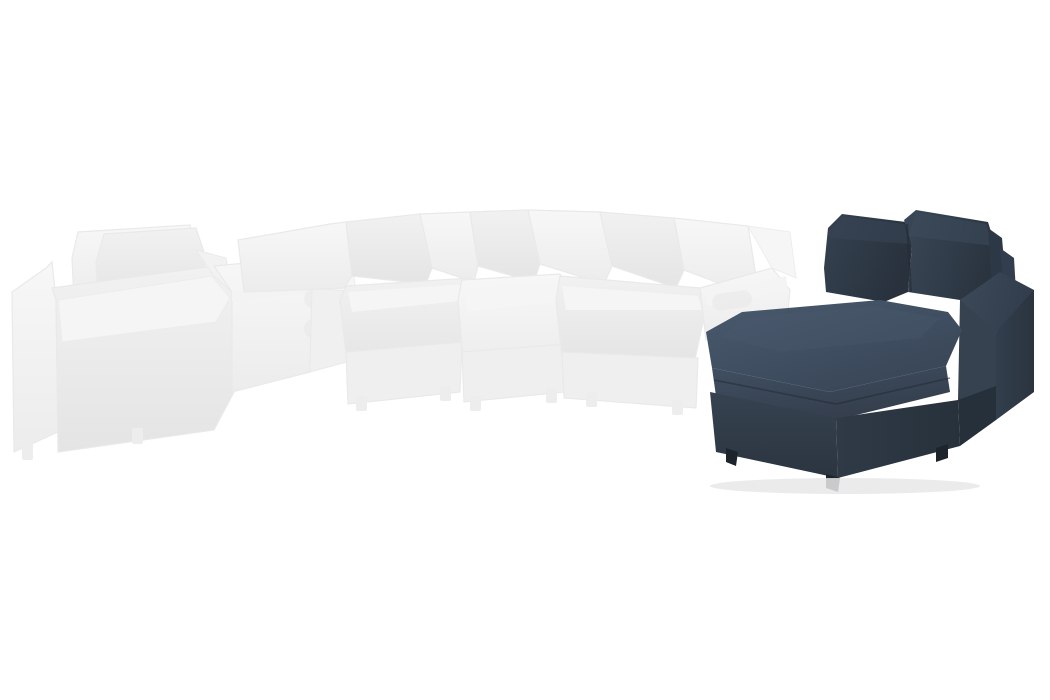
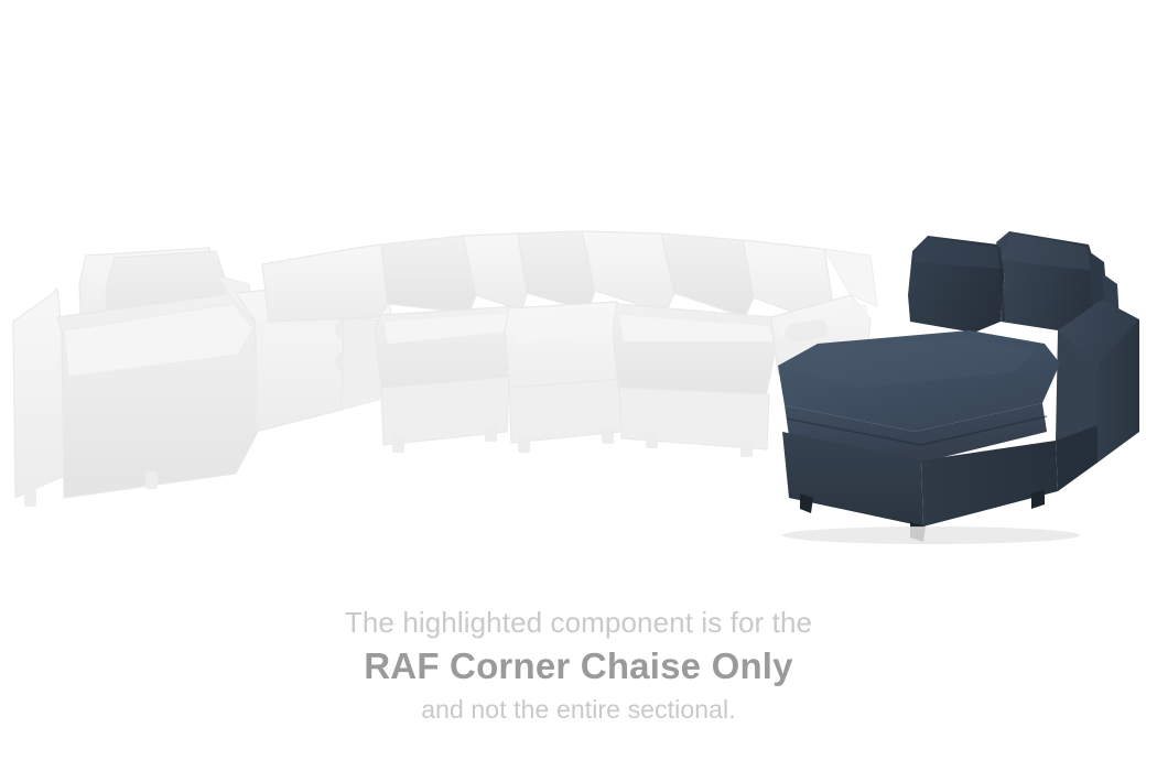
+ The highlighted component is for the
+ RAF Corner Chaise Only
+ and not the entire sectional.
